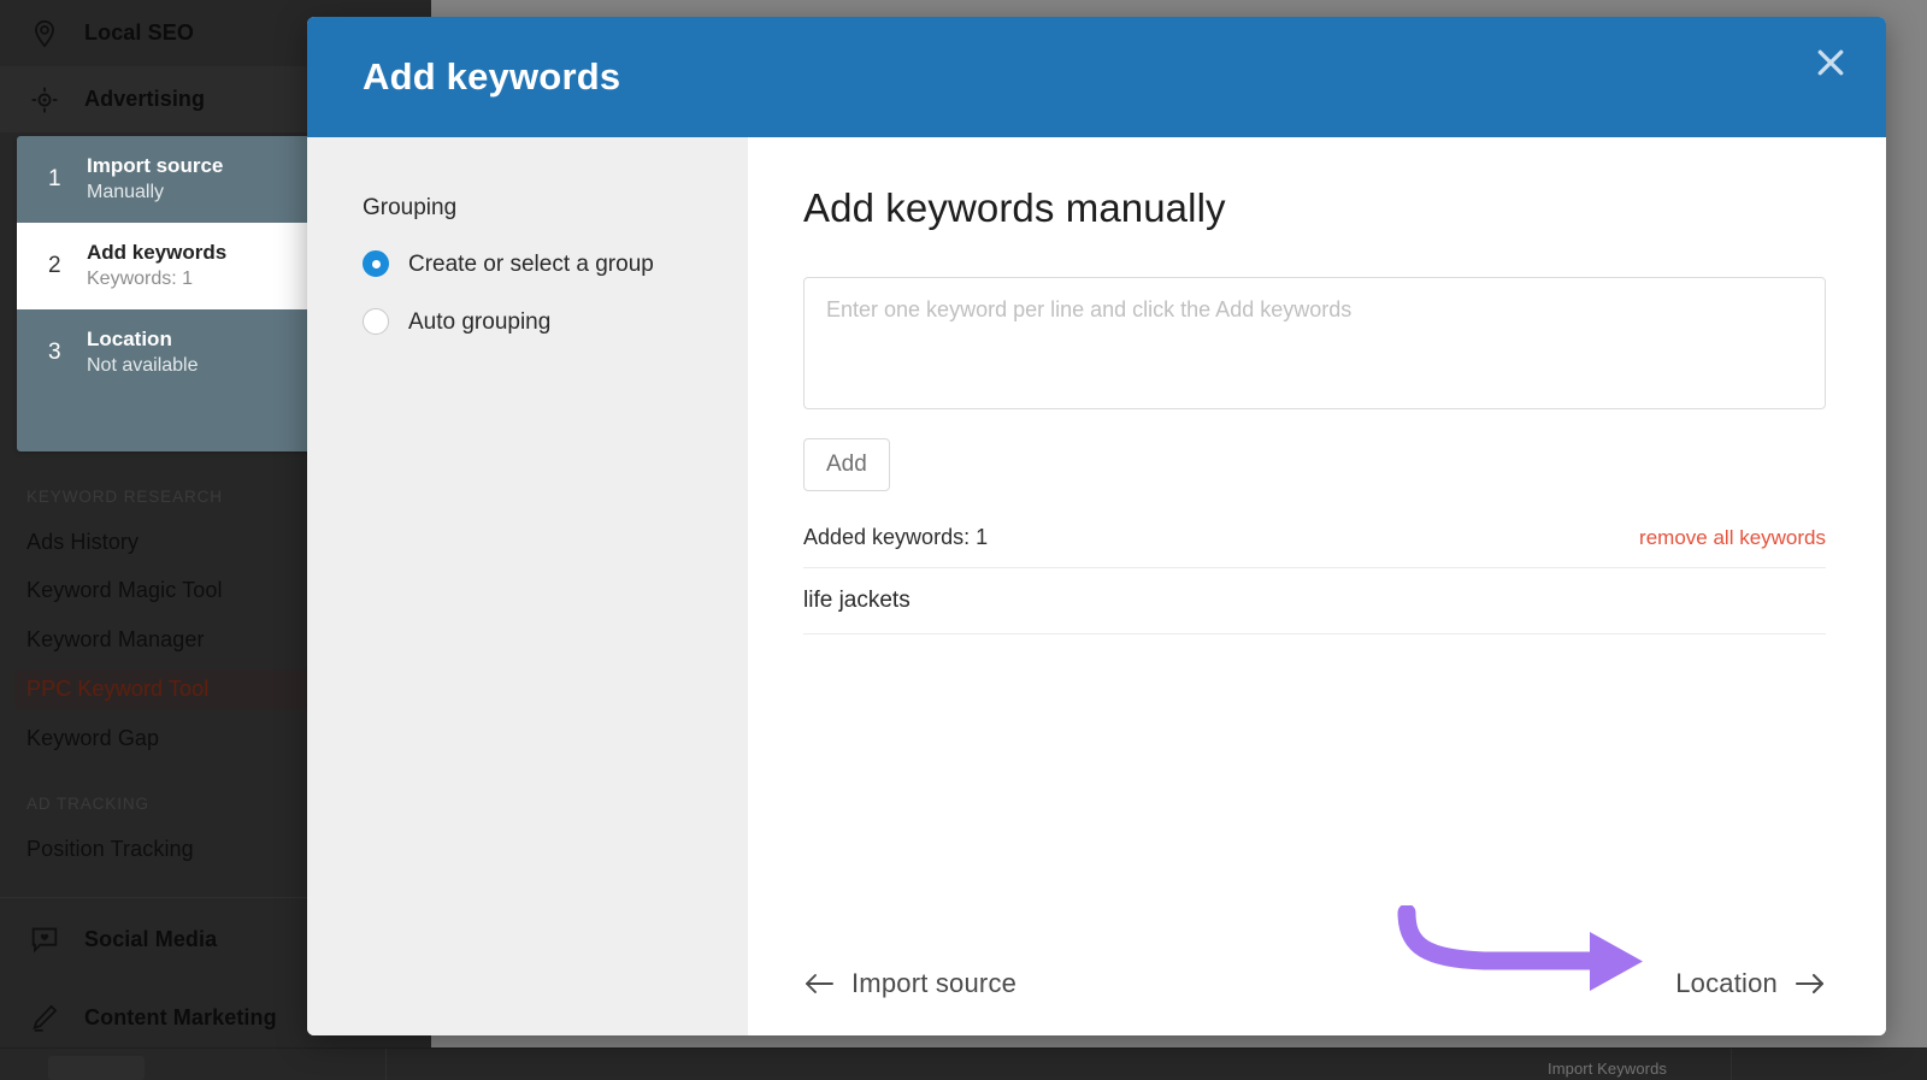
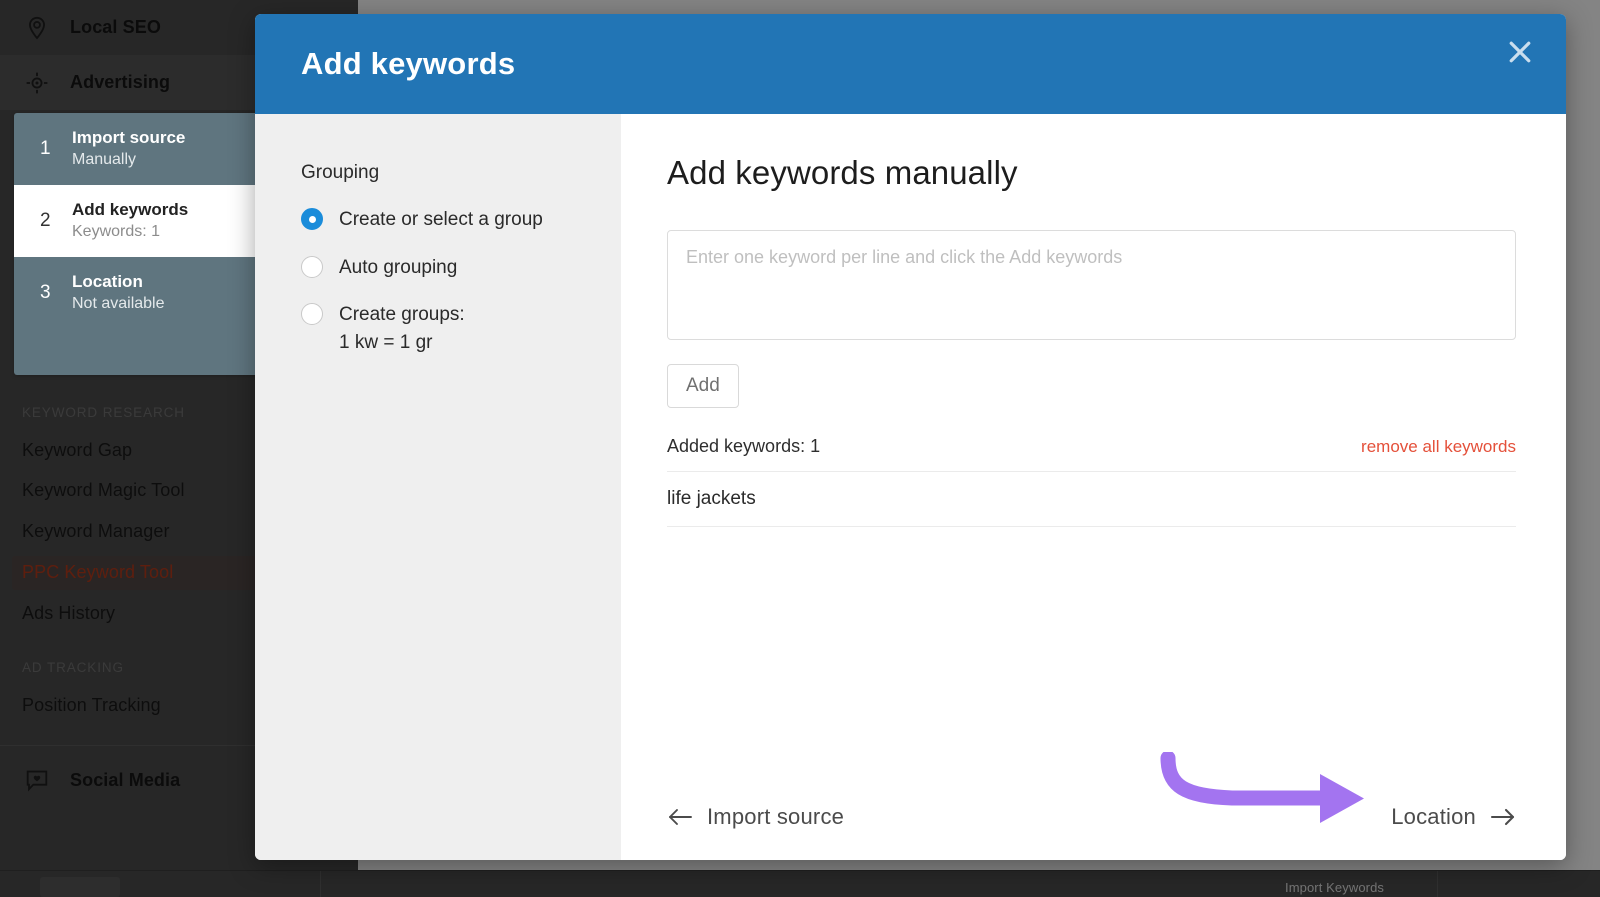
  Local SEO
  Advertising
- Ads History
+ Keyword Gap
  Keyword Magic Tool
  Keyword Manager
  PPC Keyword Tool
- Keyword Gap
+ Ads History
  Position Tracking
  Social Media
- Content Marketing
  Import Keywords
  1
  Import source
  Manually
  2
  Add keywords
  Keywords: 1
  3
  Location
  Not available
  Add keywords
  Grouping
  Create or select a group
  Auto grouping
+ Create groups:
+ 1 kw = 1 gr
  Add keywords manually
  Enter one keyword per line and click the Add keywords
  Add
  Added keywords: 1
  remove all keywords
  life jackets
  Import source
  Location
